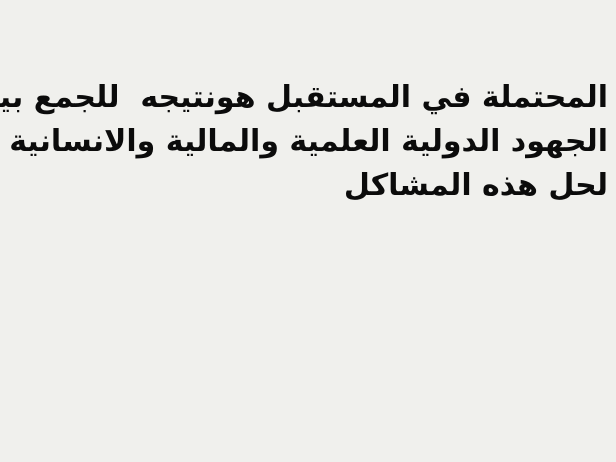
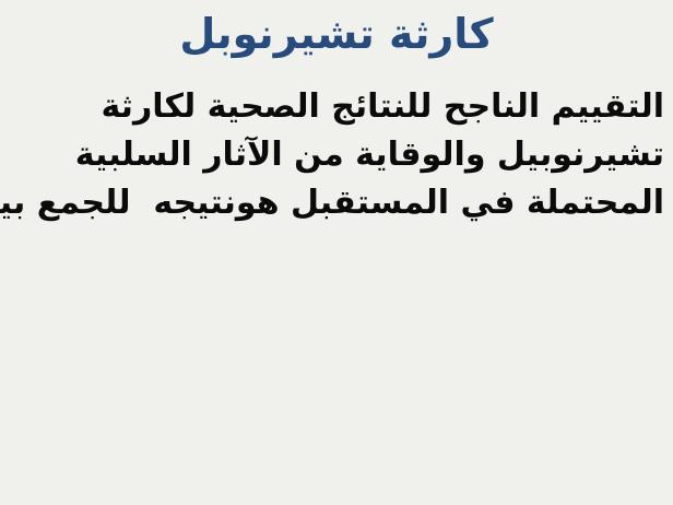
+ كارثة تشيرنوبل
+ التقييم الناجح للنتائج الصحية لكارثة
+ تشيرنوبيل والوقاية من الآثار السلبية
  المحتملة في المستقبل هونتيجه للجمع بي
- الجهود الدولية العلمية والمالية والانسانية
- لحل هذه المشاكل
